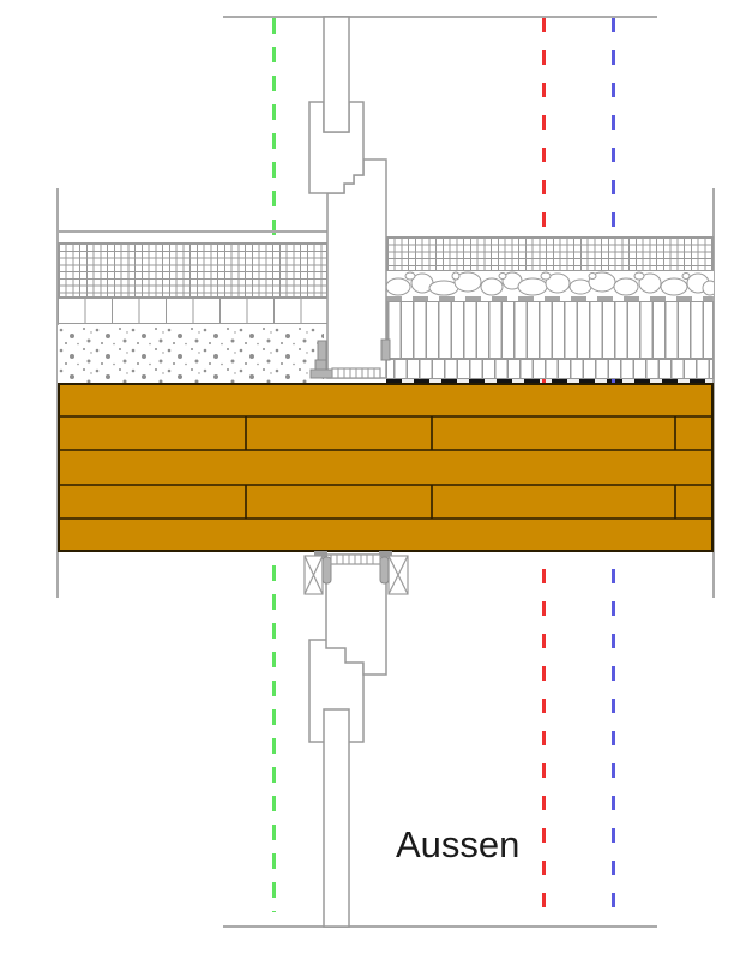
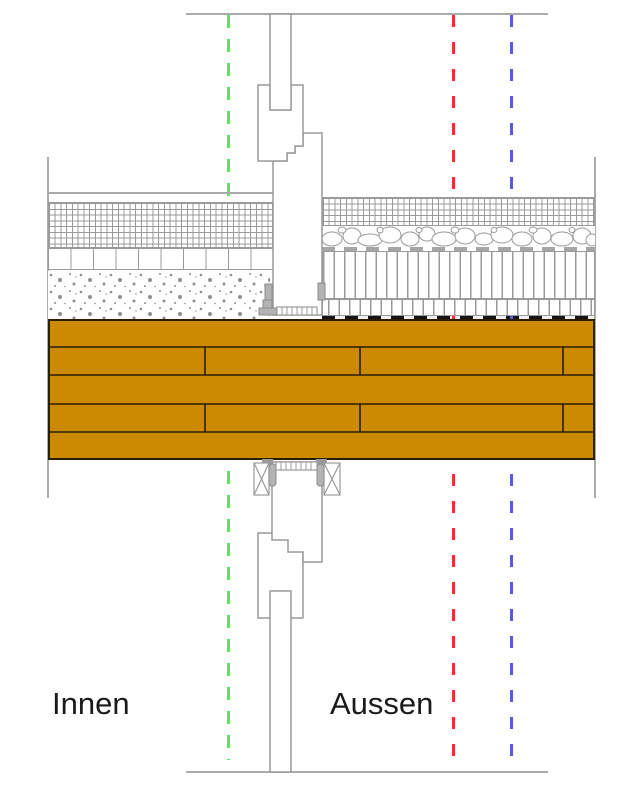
+ Innen
  Aussen
